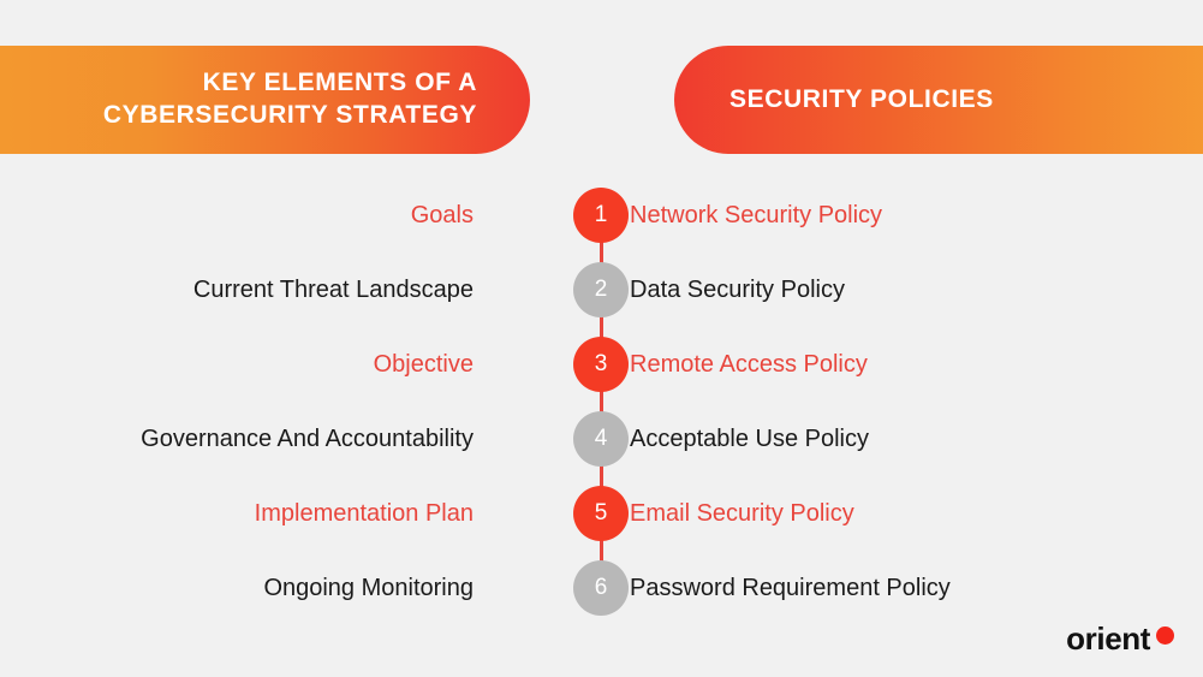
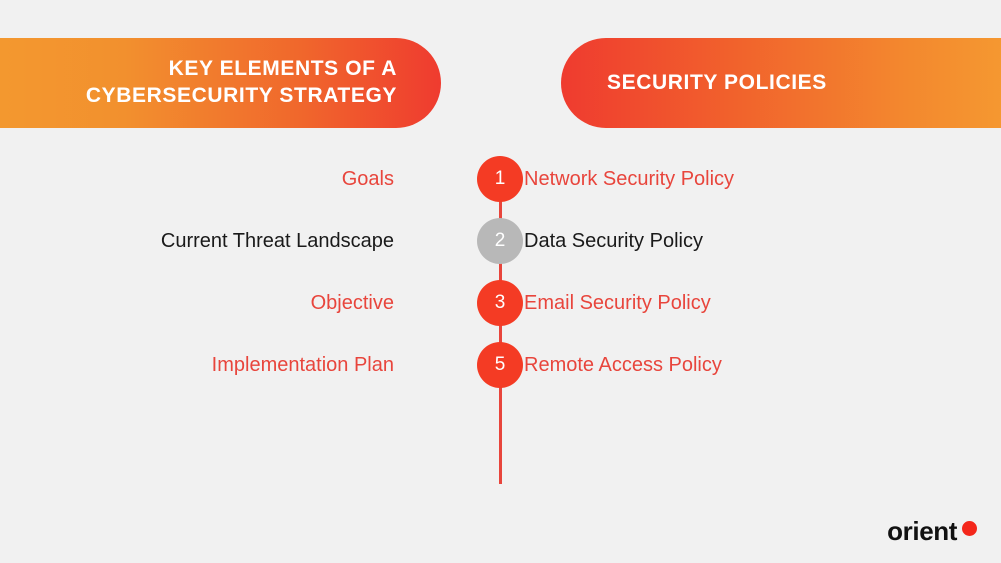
  KEY ELEMENTS OF A
  CYBERSECURITY STRATEGY
  SECURITY POLICIES
  Goals
  1
  Network Security Policy
  Current Threat Landscape
  2
  Data Security Policy
  Objective
  3
- Remote Access Policy
+ Email Security Policy
- Governance And Accountability
- 4
- Acceptable Use Policy
  Implementation Plan
  5
- Email Security Policy
+ Remote Access Policy
- Ongoing Monitoring
- 6
- Password Requirement Policy
  orient
